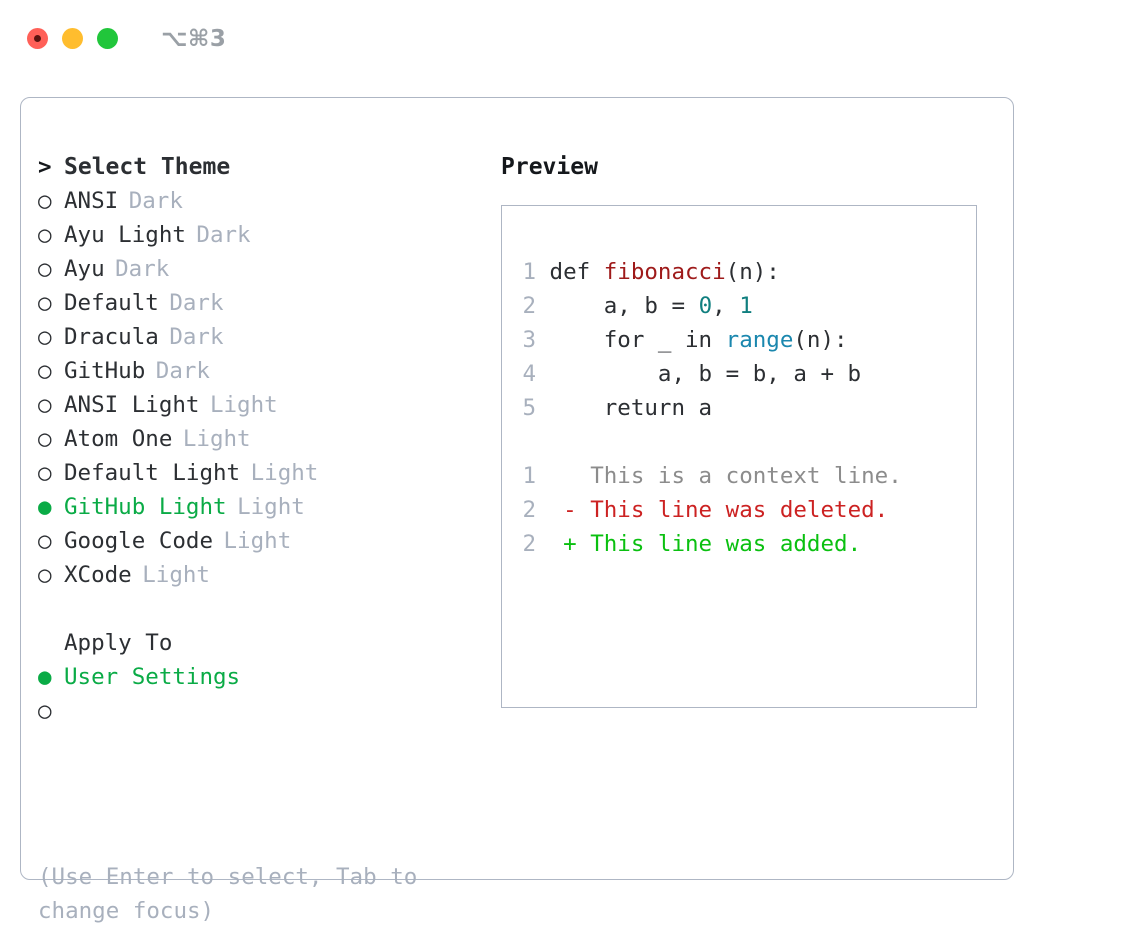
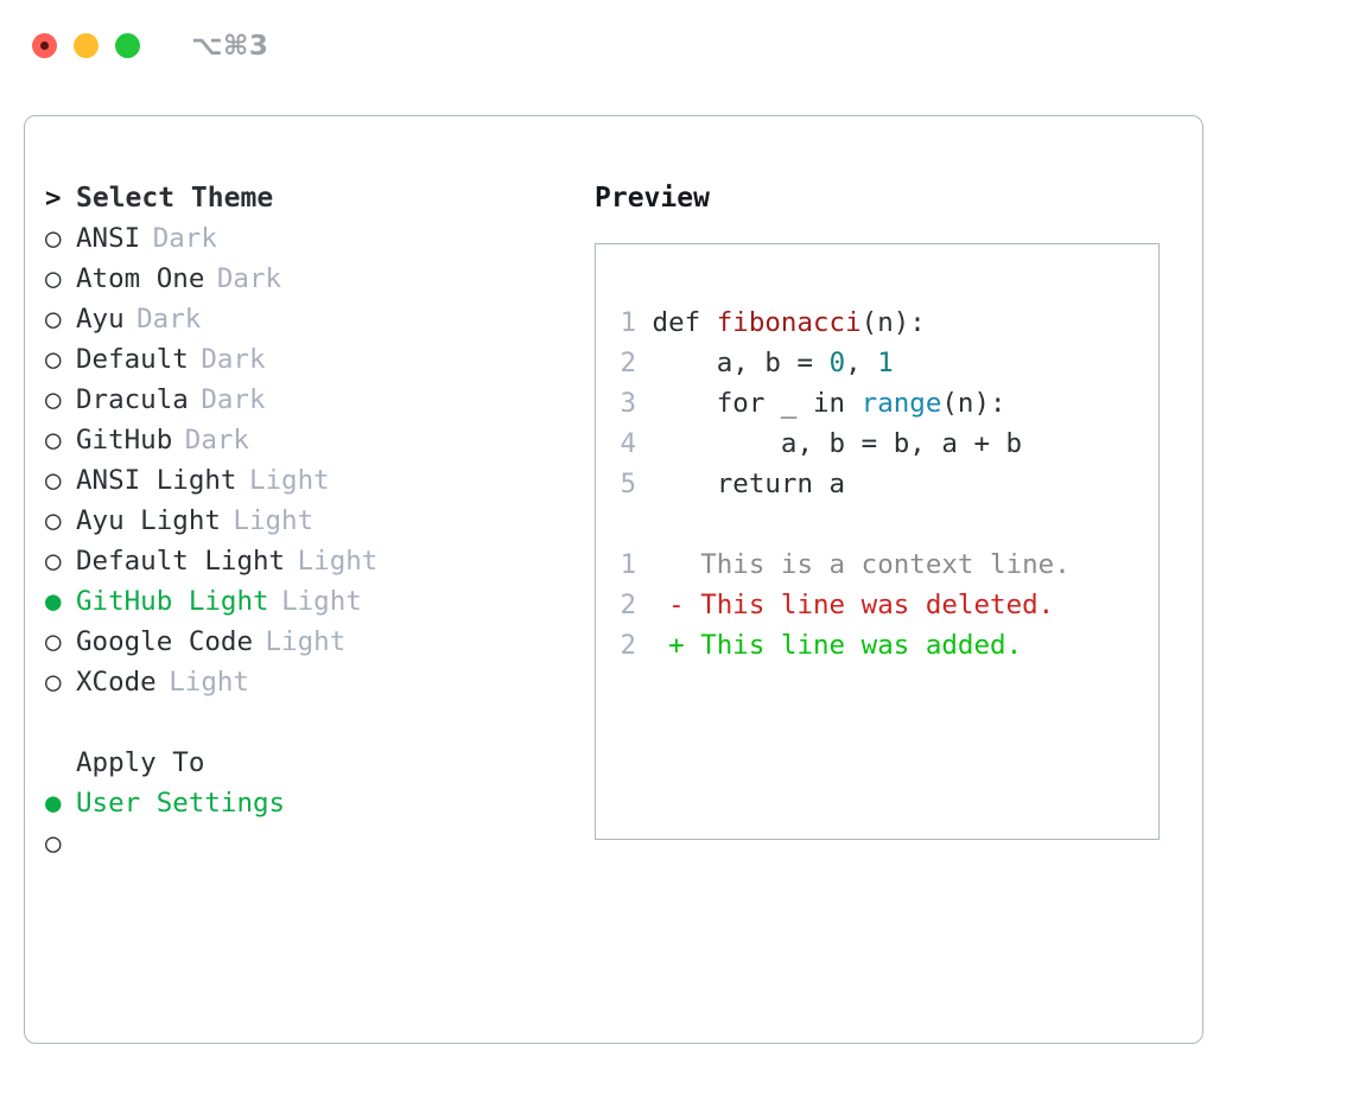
  ⌥⌘3
  >
  Select Theme
  ○
  ANSI
  Dark
  ○
- Ayu Light
+ Atom One
  Dark
  ○
  Ayu
  Dark
  ○
  Default
  Dark
  ○
  Dracula
  Dark
  ○
  GitHub
  Dark
  ○
  ANSI Light
  Light
  ○
- Atom One
+ Ayu Light
  Light
  ○
  Default Light
  Light
  ●
  GitHub Light
  Light
  ○
  Google Code
  Light
  ○
  XCode
  Light
  Apply To
  ●
  User Settings
  ○
- (Use Enter to select, Tab to change focus)
  Preview
  1 def fibonacci(n):
  2 a, b = 0, 1
  3 for _ in range(n):
  4 a, b = b, a + b
  5 return a
  1 This is a context line.
  2 - This line was deleted.
  2 + This line was added.
